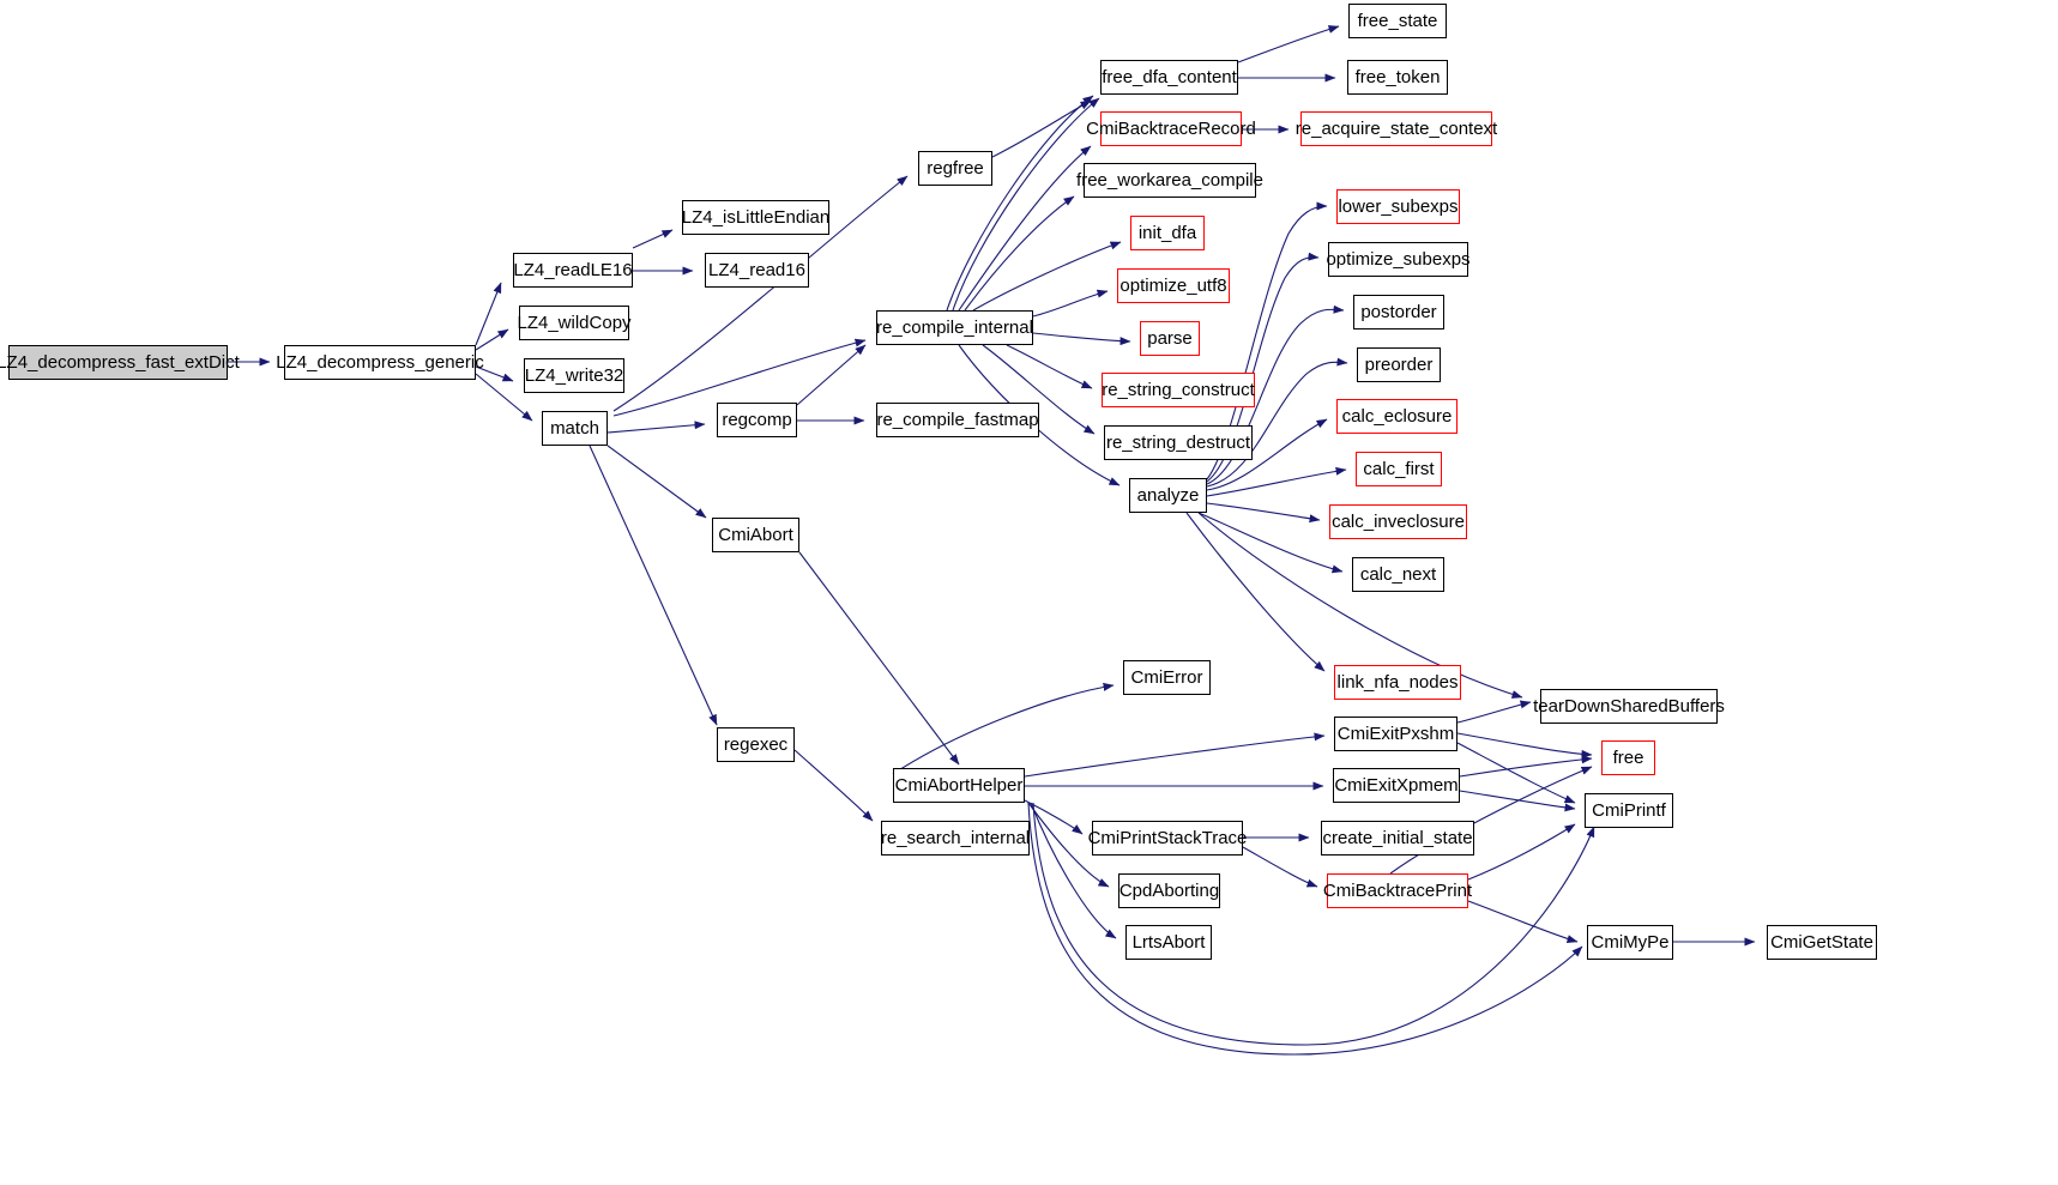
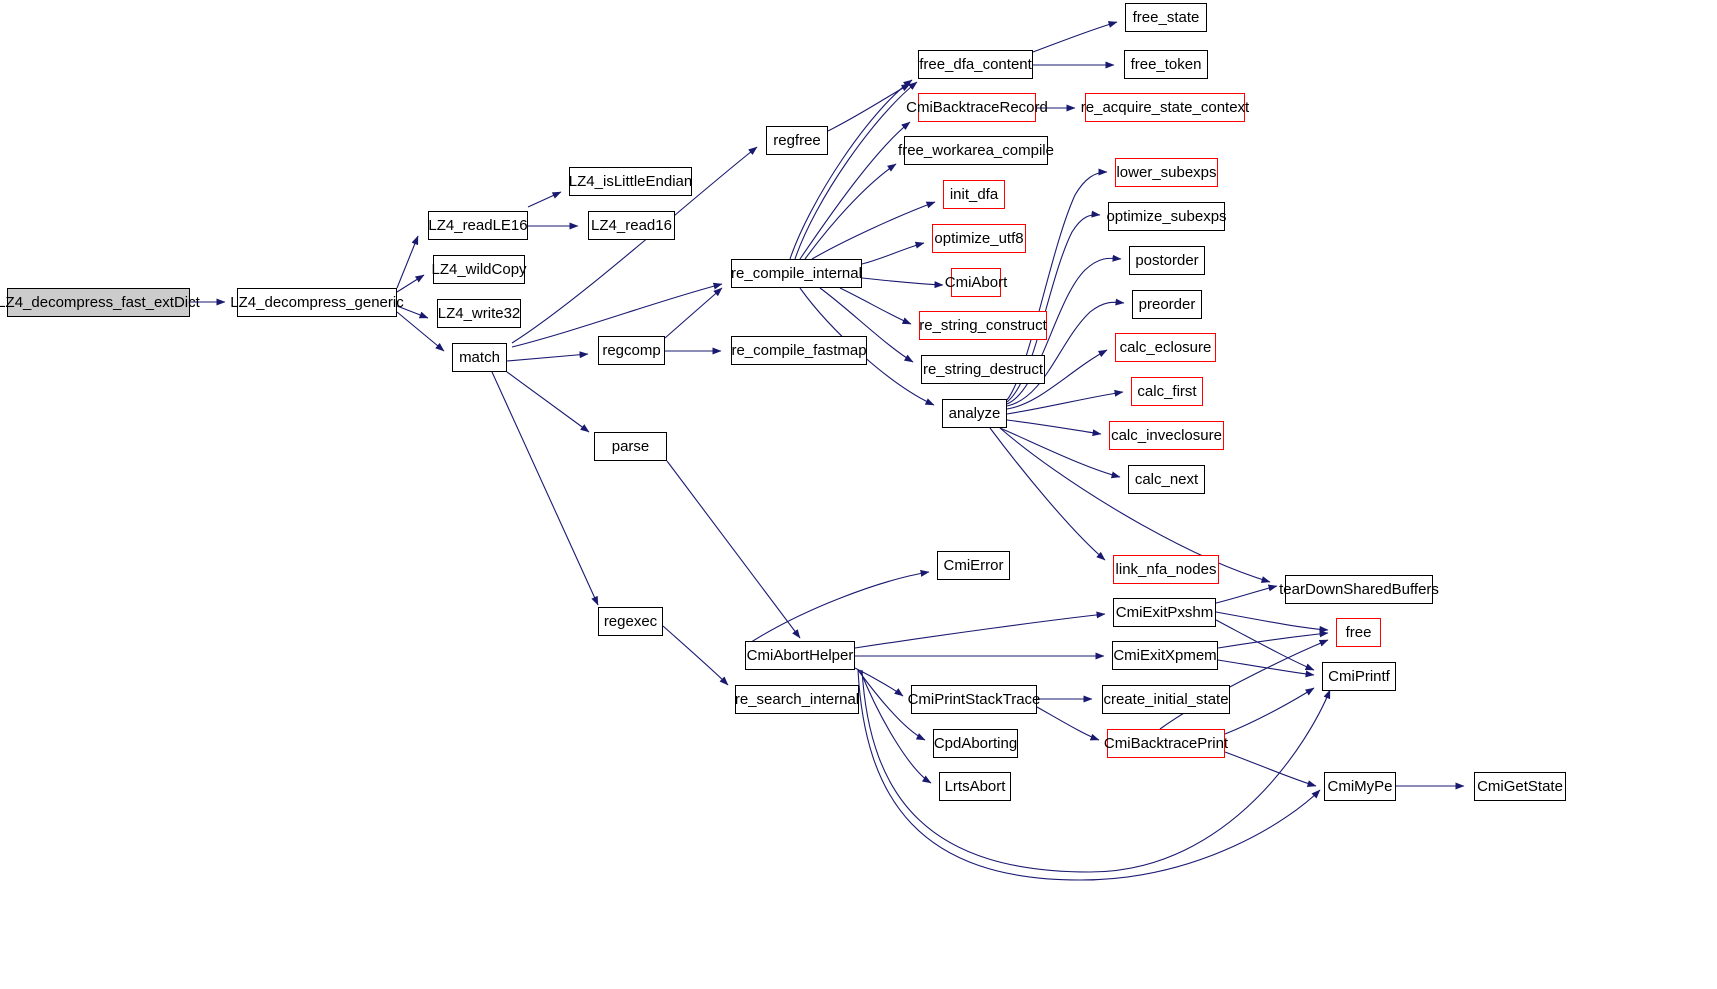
  LZ4_decompress_fast_extDict
  LZ4_decompress_generic
  LZ4_readLE16
  LZ4_isLittleEndian
  LZ4_read16
  LZ4_wildCopy
  LZ4_write32
  match
  regcomp
  re_compile_fastmap
  regfree
  re_compile_internal
  free_dfa_content
  free_state
  free_token
  CmiBacktraceRecord
  re_acquire_state_context
  free_workarea_compile
  init_dfa
  optimize_utf8
- parse
+ CmiAbort
  re_string_construct
  re_string_destruct
  analyze
  lower_subexps
  optimize_subexps
  postorder
  preorder
  calc_eclosure
  calc_first
  calc_inveclosure
  calc_next
  link_nfa_nodes
- CmiAbort
+ parse
  regexec
  CmiAbortHelper
  re_search_internal
  CmiError
  CmiExitPxshm
  CmiExitXpmem
  CmiPrintStackTrace
  create_initial_state
  CpdAborting
  CmiBacktracePrint
  LrtsAbort
  tearDownSharedBuffers
  free
  CmiPrintf
  CmiMyPe
  CmiGetState
